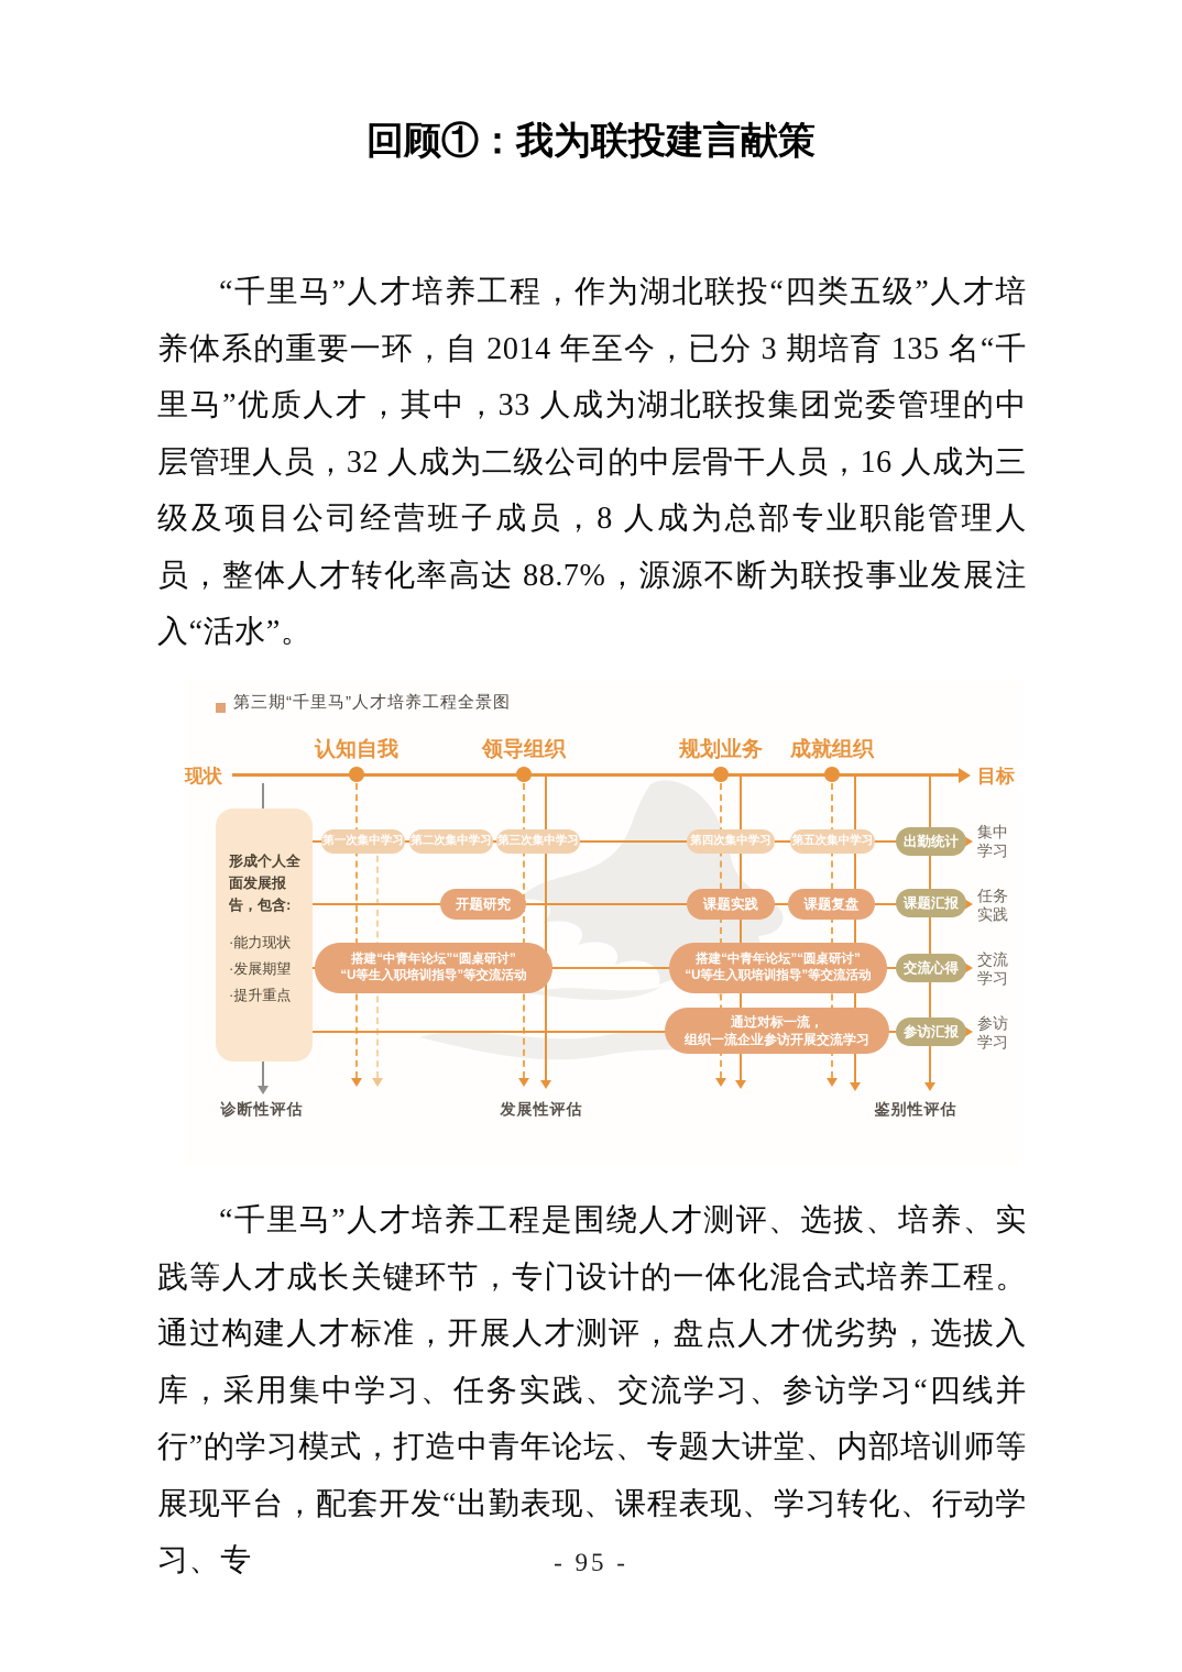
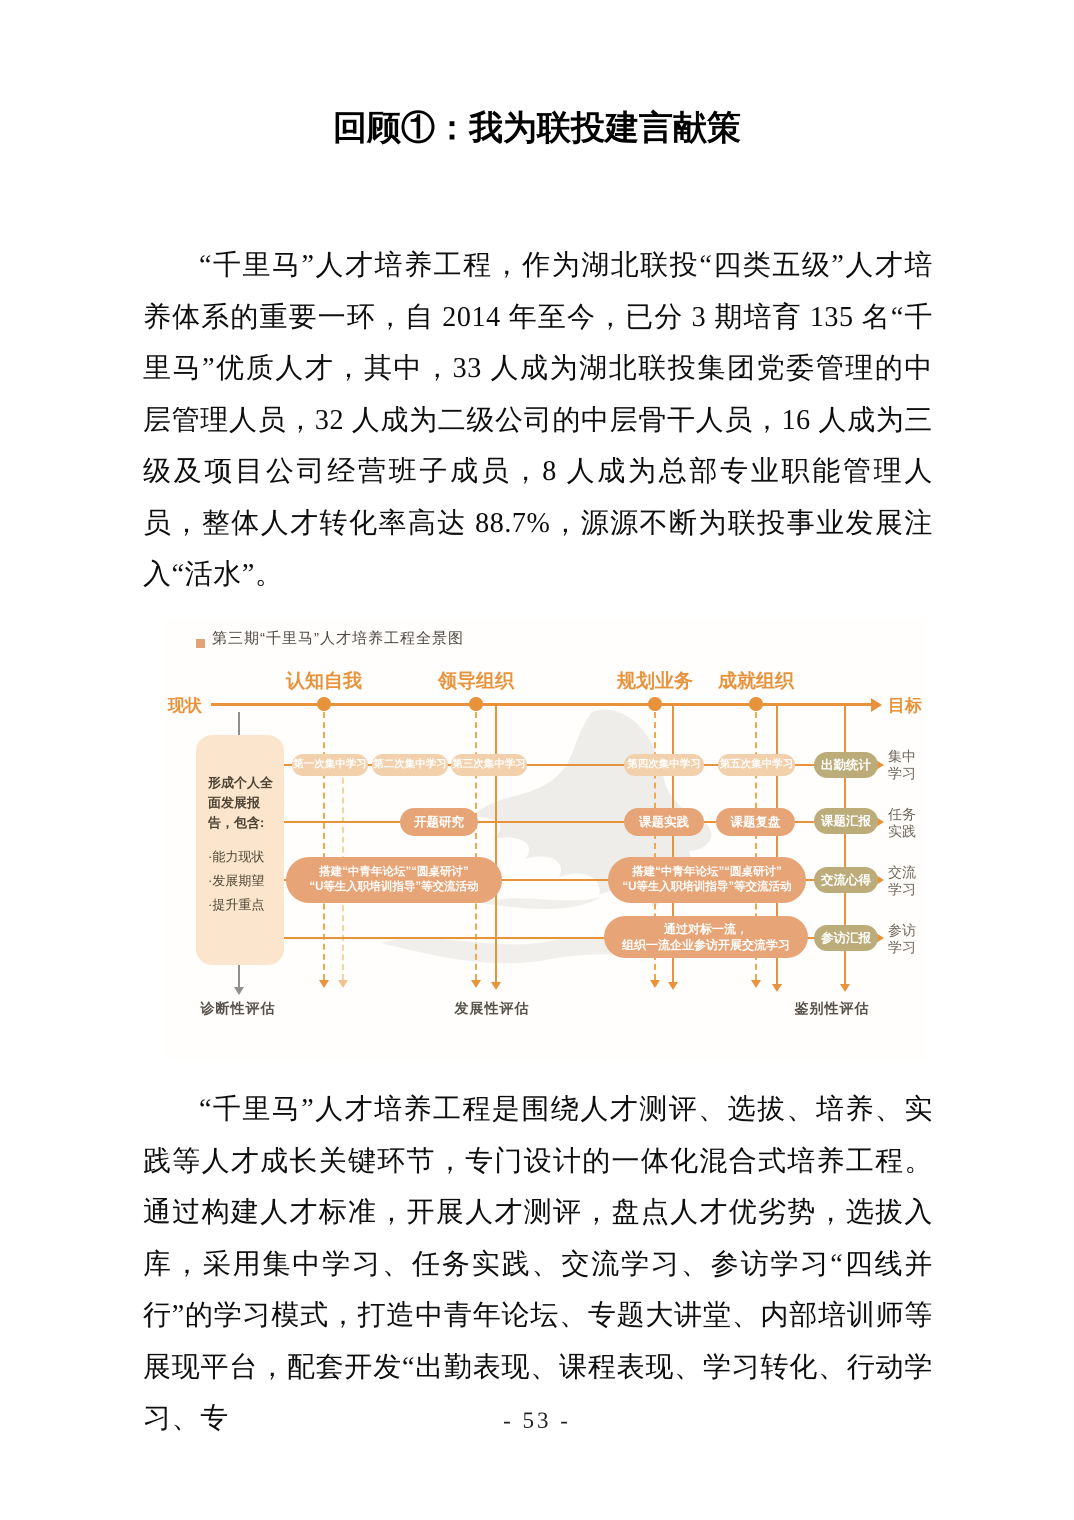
  回顾①：我为联投建言献策
  “千里马”人才培养工程，作为湖北联投“四类五级”人才培养体系的重要一环，自 2014 年至今，已分 3 期培育 135 名“千里马”优质人才，其中，33 人成为湖北联投集团党委管理的中层管理人员，32 人成为二级公司的中层骨干人员，16 人成为三级及项目公司经营班子成员，8 人成为总部专业职能管理人员，整体人才转化率高达 88.7%，源源不断为联投事业发展注入“活水”。
  第三期“千里马”人才培养工程全景图
  认知自我
  领导组织
  规划业务
  成就组织
  现状
  目标
  形成个人全面发展报告，包含:
  ·能力现状
  ·发展期望
  ·提升重点
  第一次集中学习
  第二次集中学习
  第三次集中学习
  第四次集中学习
  第五次集中学习
  出勤统计
  集中
  学习
  开题研究
  课题实践
  课题复盘
  课题汇报
  任务
  实践
  搭建“中青年论坛”“圆桌研讨”
  “U等生入职培训指导”等交流活动
  搭建“中青年论坛”“圆桌研讨”
  “U等生入职培训指导”等交流活动
  交流心得
  交流
  学习
  通过对标一流，
  组织一流企业参访开展交流学习
  参访汇报
  参访
  学习
  诊断性评估
  发展性评估
  鉴别性评估
  “千里马”人才培养工程是围绕人才测评、选拔、培养、实践等人才成长关键环节，专门设计的一体化混合式培养工程。通过构建人才标准，开展人才测评，盘点人才优劣势，选拔入库，采用集中学习、任务实践、交流学习、参访学习“四线并行”的学习模式，打造中青年论坛、专题大讲堂、内部培训师等展现平台，配套开发“出勤表现、课程表现、学习转化、行动学习、专
- - 95 -
+ - 53 -
